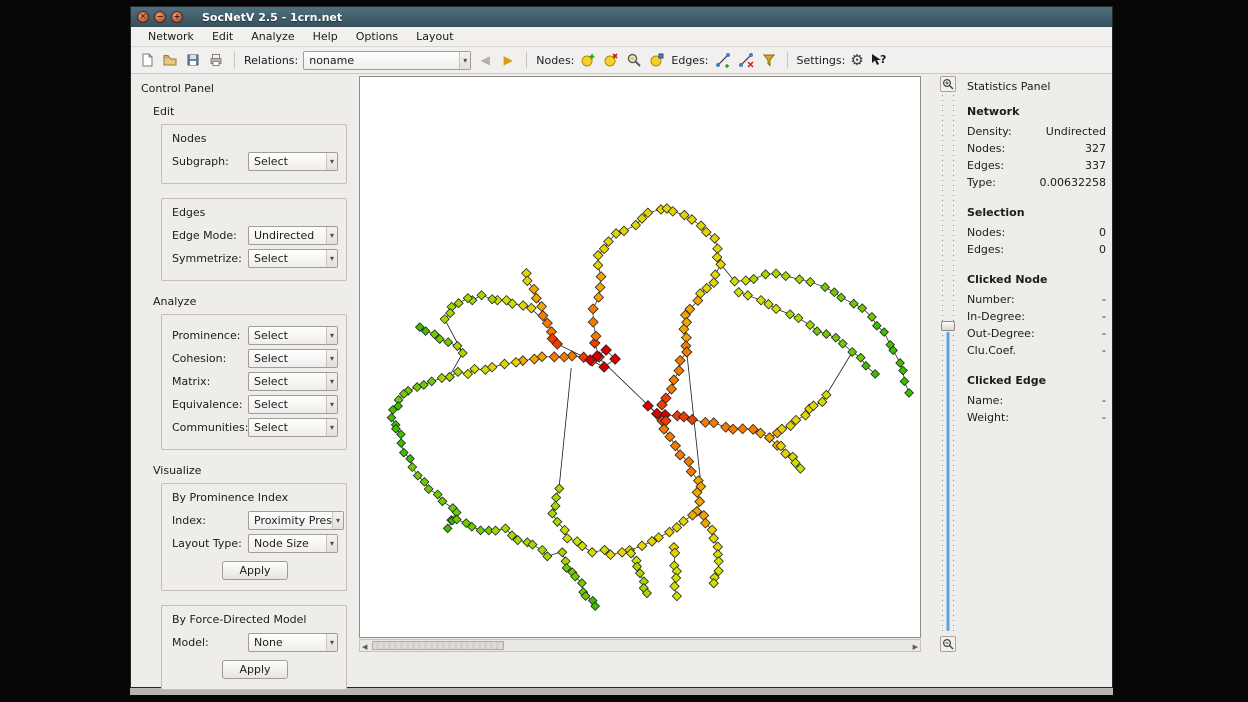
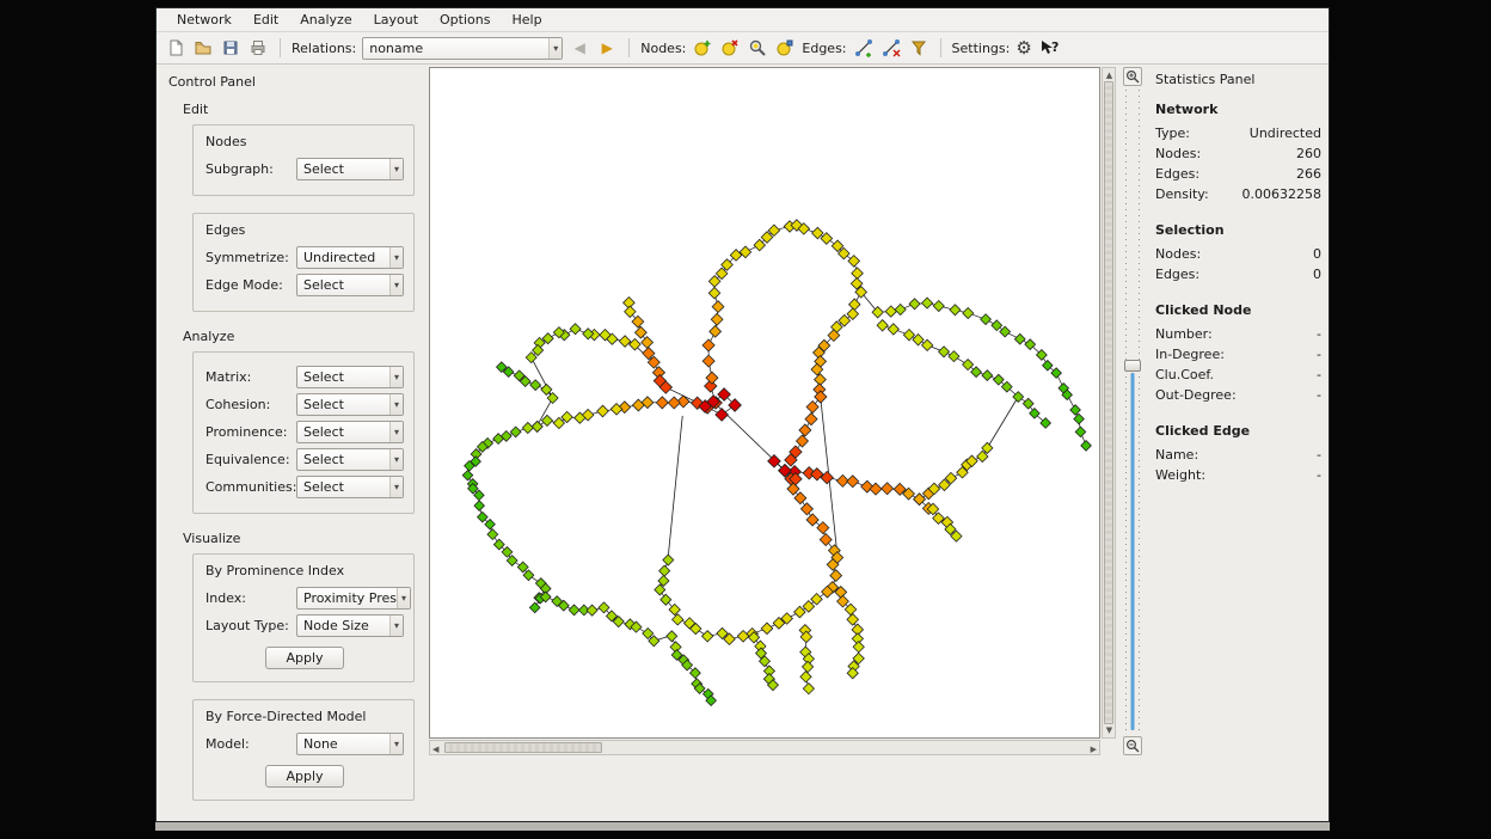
- ✕
- −
- +
- SocNetV 2.5 - 1crn.net
  Network
  Edit
  Analyze
- Help
+ Layout
  Options
- Layout
+ Help
  Relations:
  noname
  ▾
  ◀
  ▶
  Nodes:
  Edges:
  Settings:
  ⚙
  ?
  Control Panel
  Edit
  Nodes
  Subgraph:
  Select
  ▾
  Edges
- Edge Mode:
+ Symmetrize:
  Undirected
  ▾
- Symmetrize:
+ Edge Mode:
  Select
  ▾
  Analyze
- Prominence:
+ Matrix:
  Select
  ▾
  Cohesion:
  Select
  ▾
- Matrix:
+ Prominence:
  Select
  ▾
  Equivalence:
  Select
  ▾
  Communities:
  Select
  ▾
  Visualize
  By Prominence Index
  Index:
  Proximity Pres
  ▾
  Layout Type:
  Node Size
  ▾
  Apply
  By Force-Directed Model
  Model:
  None
  ▾
  Apply
+ ▲
+ ▼
  ◀
  ▶
  Statistics Panel
  Network
- Density:
+ Type:
  Undirected
  Nodes:
- 327
+ 260
  Edges:
- 337
+ 266
- Type:
+ Density:
  0.00632258
  Selection
  Nodes:
  0
  Edges:
  0
  Clicked Node
  Number:
  -
  In-Degree:
  -
- Out-Degree:
+ Clu.Coef.
  -
- Clu.Coef.
+ Out-Degree:
  -
  Clicked Edge
  Name:
  -
  Weight:
  -
